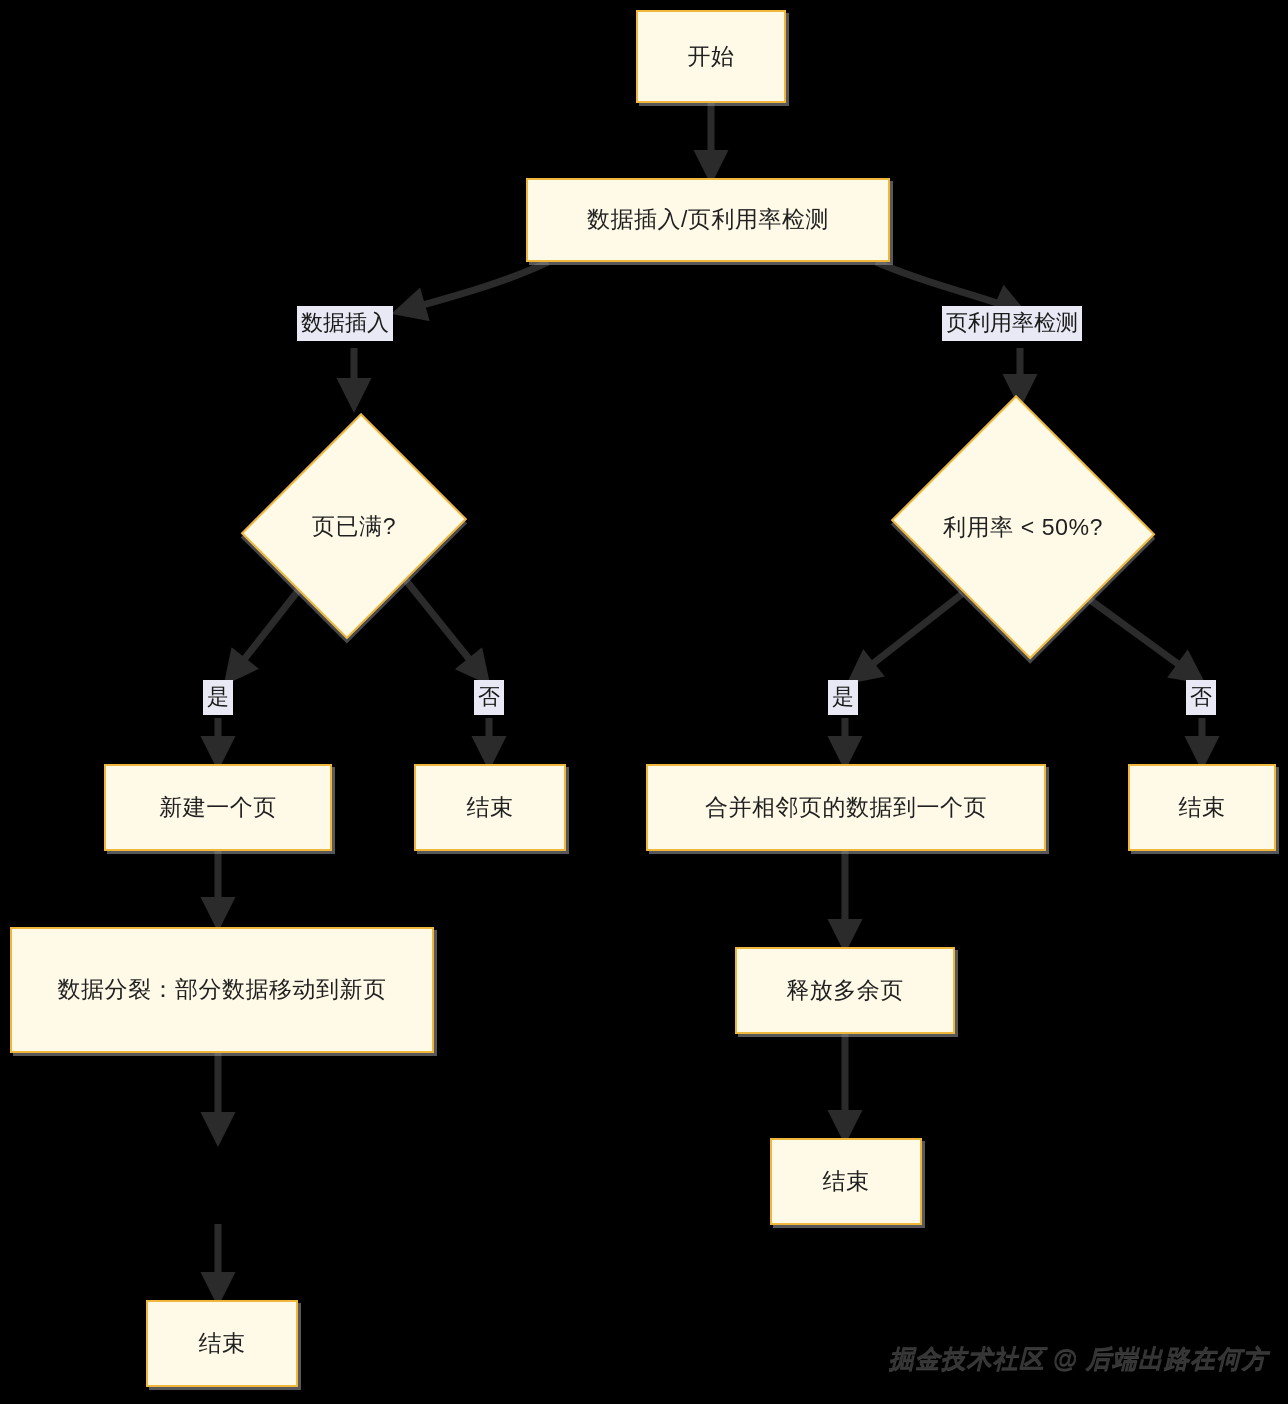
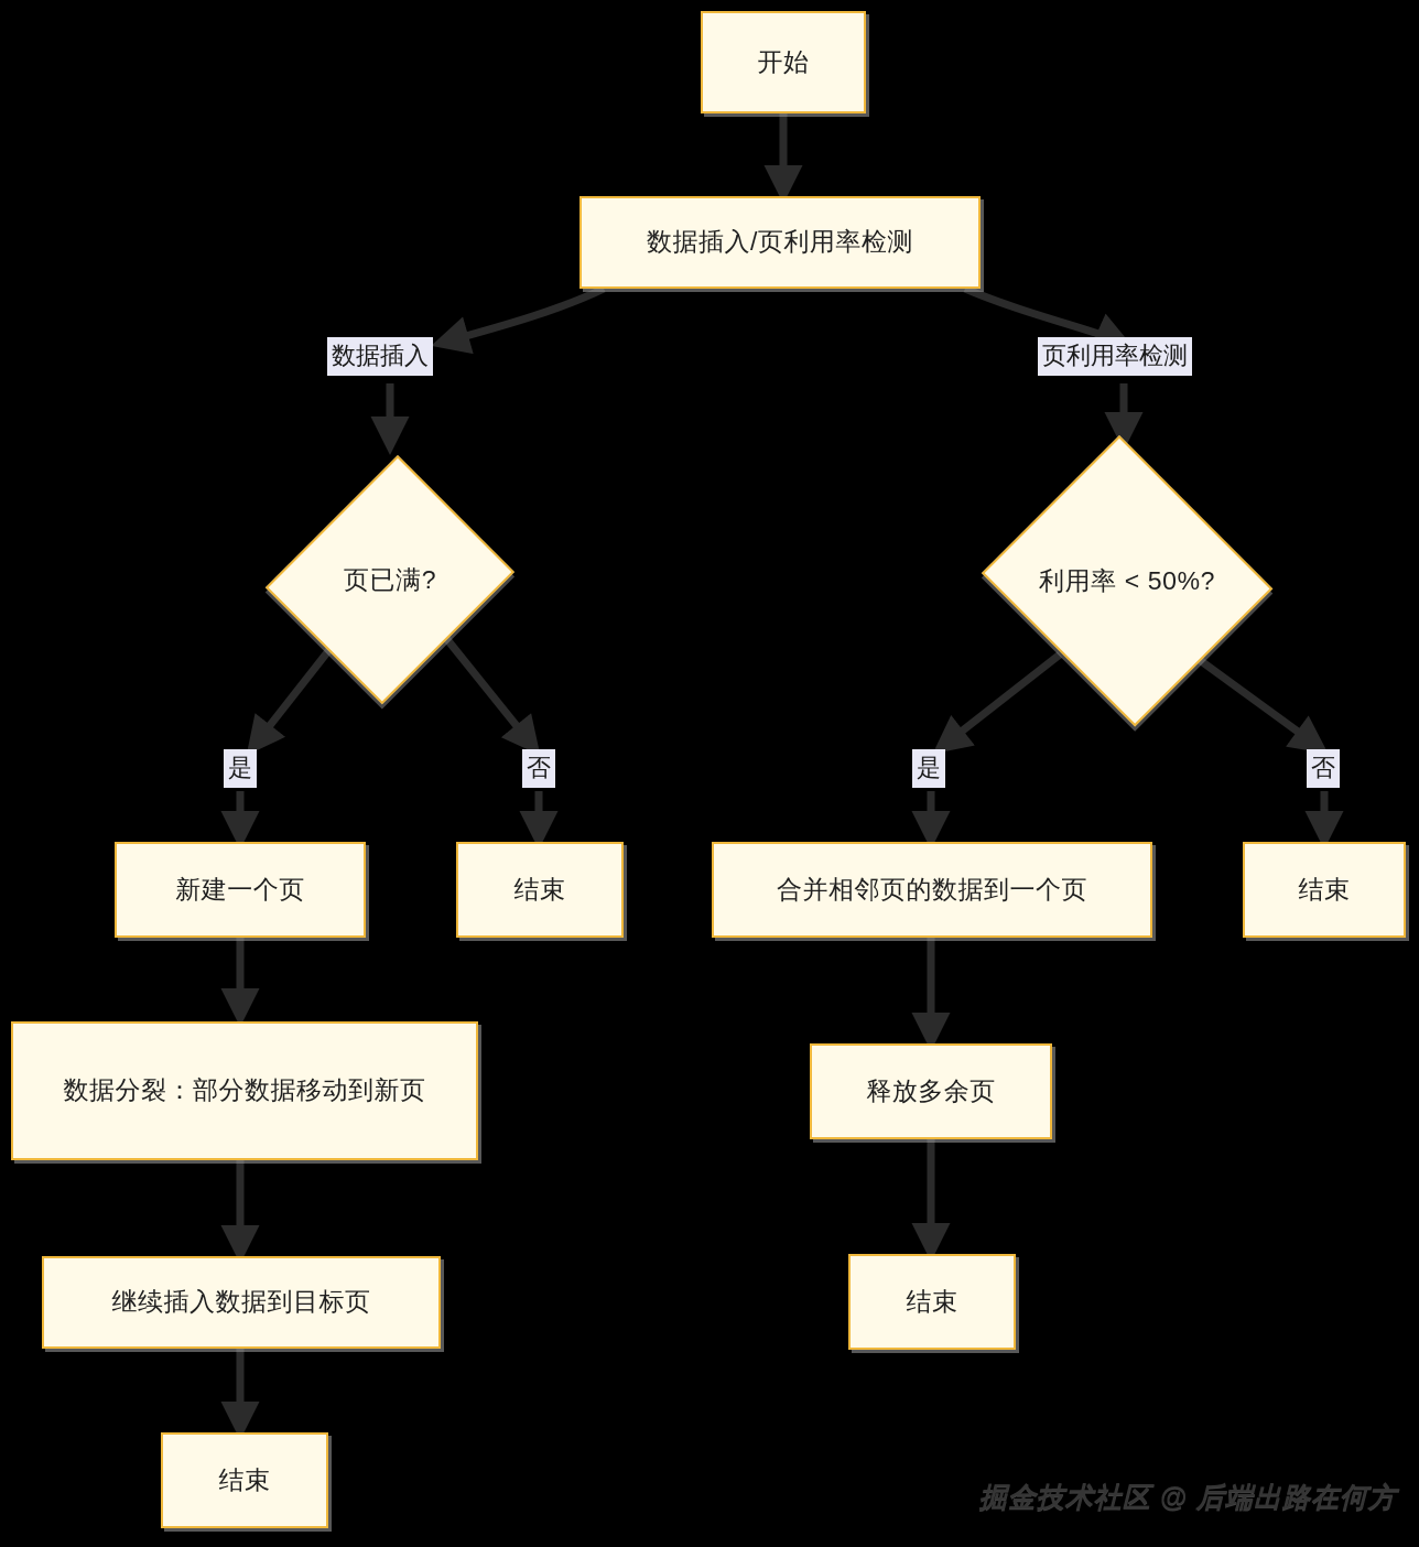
  开始
  数据插入/页利用率检测
  数据插入
  页利用率检测
  页已满?
  利用率 < 50%?
  是
  否
  是
  否
  新建一个页
  结束
  合并相邻页的数据到一个页
  结束
  数据分裂：部分数据移动到新页
  释放多余页
+ 继续插入数据到目标页
  结束
  结束
  掘金技术社区 @ 后端出路在何方
